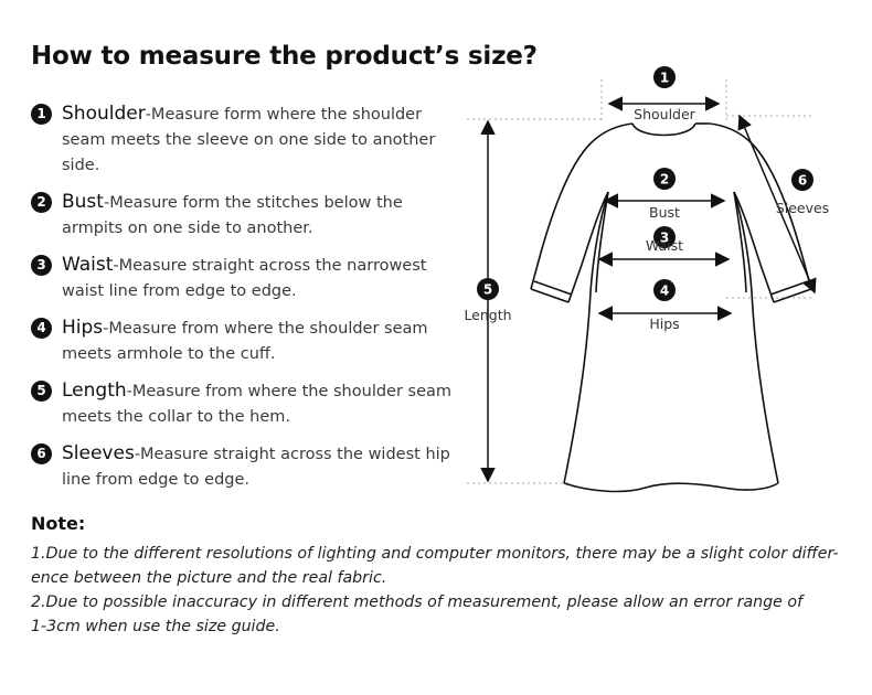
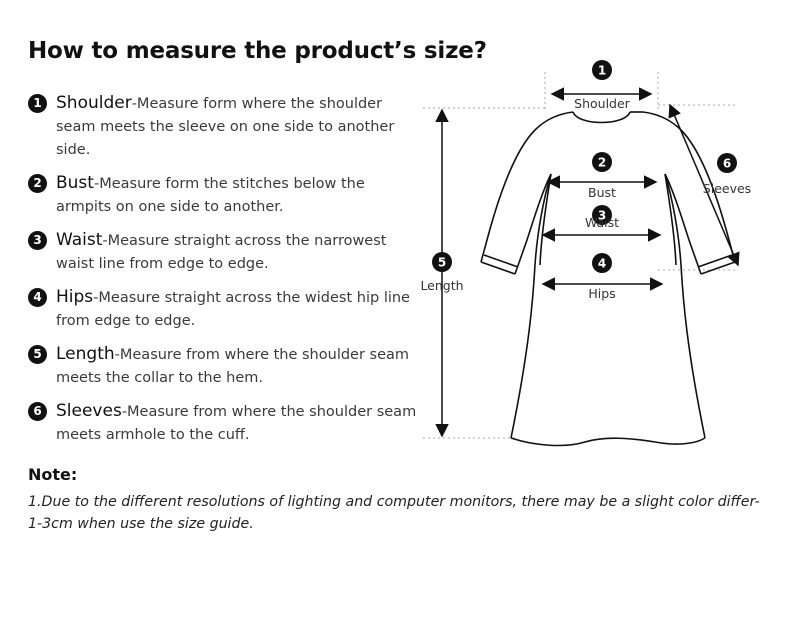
  How to measure the product’s size?
  1
  Shoulder-Measure form where the shoulder seam meets the sleeve on one side to another side.
  2
  Bust-Measure form the stitches below the armpits on one side to another.
  3
  Waist-Measure straight across the narrowest waist line from edge to edge.
  4
- Hips-Measure from where the shoulder seam meets armhole to the cuff.
+ Hips-Measure straight across the widest hip line from edge to edge.
  5
  Length-Measure from where the shoulder seam meets the collar to the hem.
  6
- Sleeves-Measure straight across the widest hip line from edge to edge.
+ Sleeves-Measure from where the shoulder seam meets armhole to the cuff.
  Note:
  1.Due to the different resolutions of lighting and computer monitors, there may be a slight color differ-
- ence between the picture and the real fabric.
- 2.Due to possible inaccuracy in different methods of measurement, please allow an error range of
  1-3cm when use the size guide.
  1
  Shoulder
  2
  Bust
  3
  Waist
  4
  Hips
  5
  Length
  6
  Sleeves
